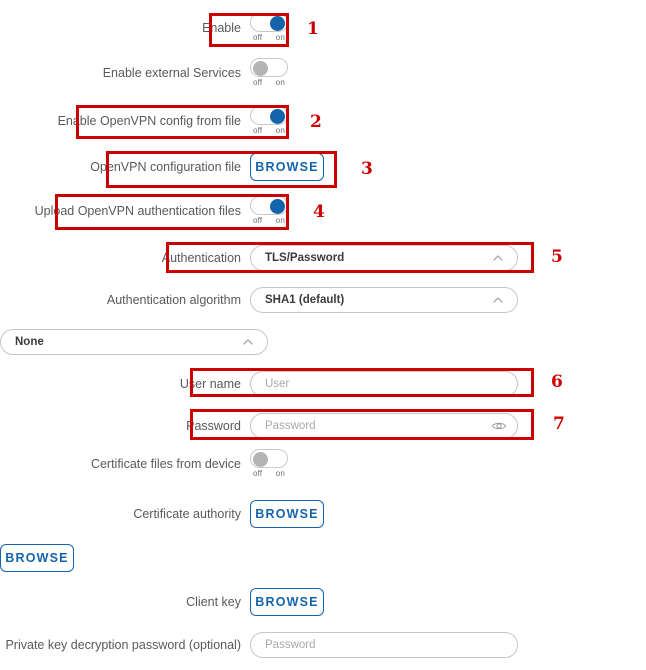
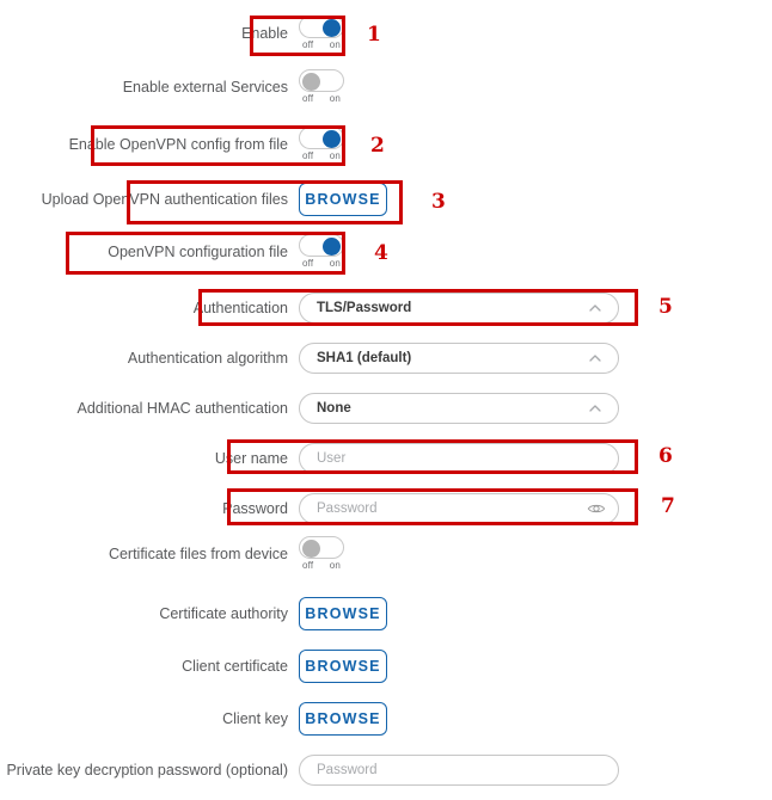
  Enable
  off
  on
  Enable external Services
  off
  on
  Enable OpenVPN config from file
  off
  on
- OpenVPN configuration file
+ Upload OpenVPN authentication files
  BROWSE
- Upload OpenVPN authentication files
+ OpenVPN configuration file
  off
  on
  Authentication
  TLS/Password
  Authentication algorithm
  SHA1 (default)
+ Additional HMAC authentication
  None
  User name
  User
  Password
  Password
  Certificate files from device
  off
  on
  Certificate authority
  BROWSE
+ Client certificate
  BROWSE
  Client key
  BROWSE
  Private key decryption password (optional)
  Password
  1
  2
  3
  4
  5
  6
  7
